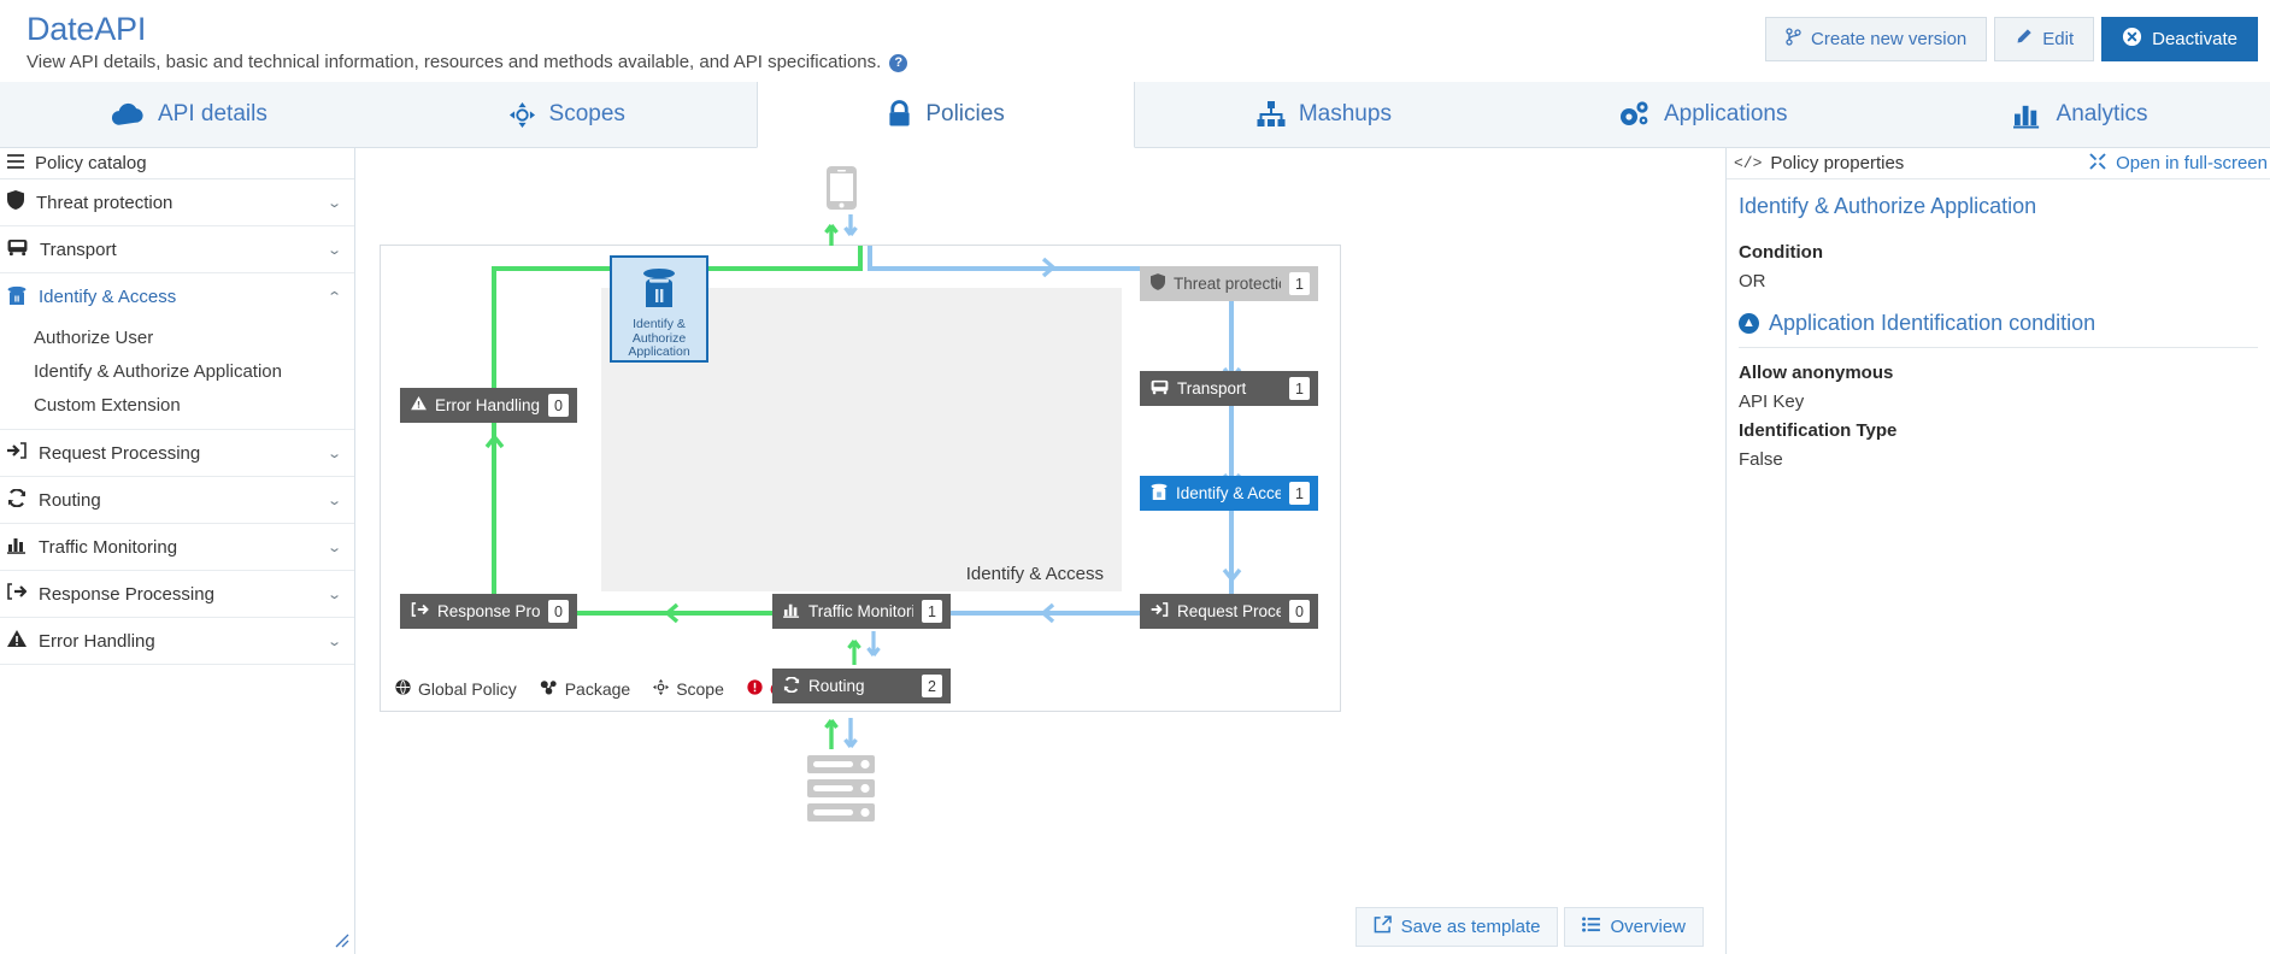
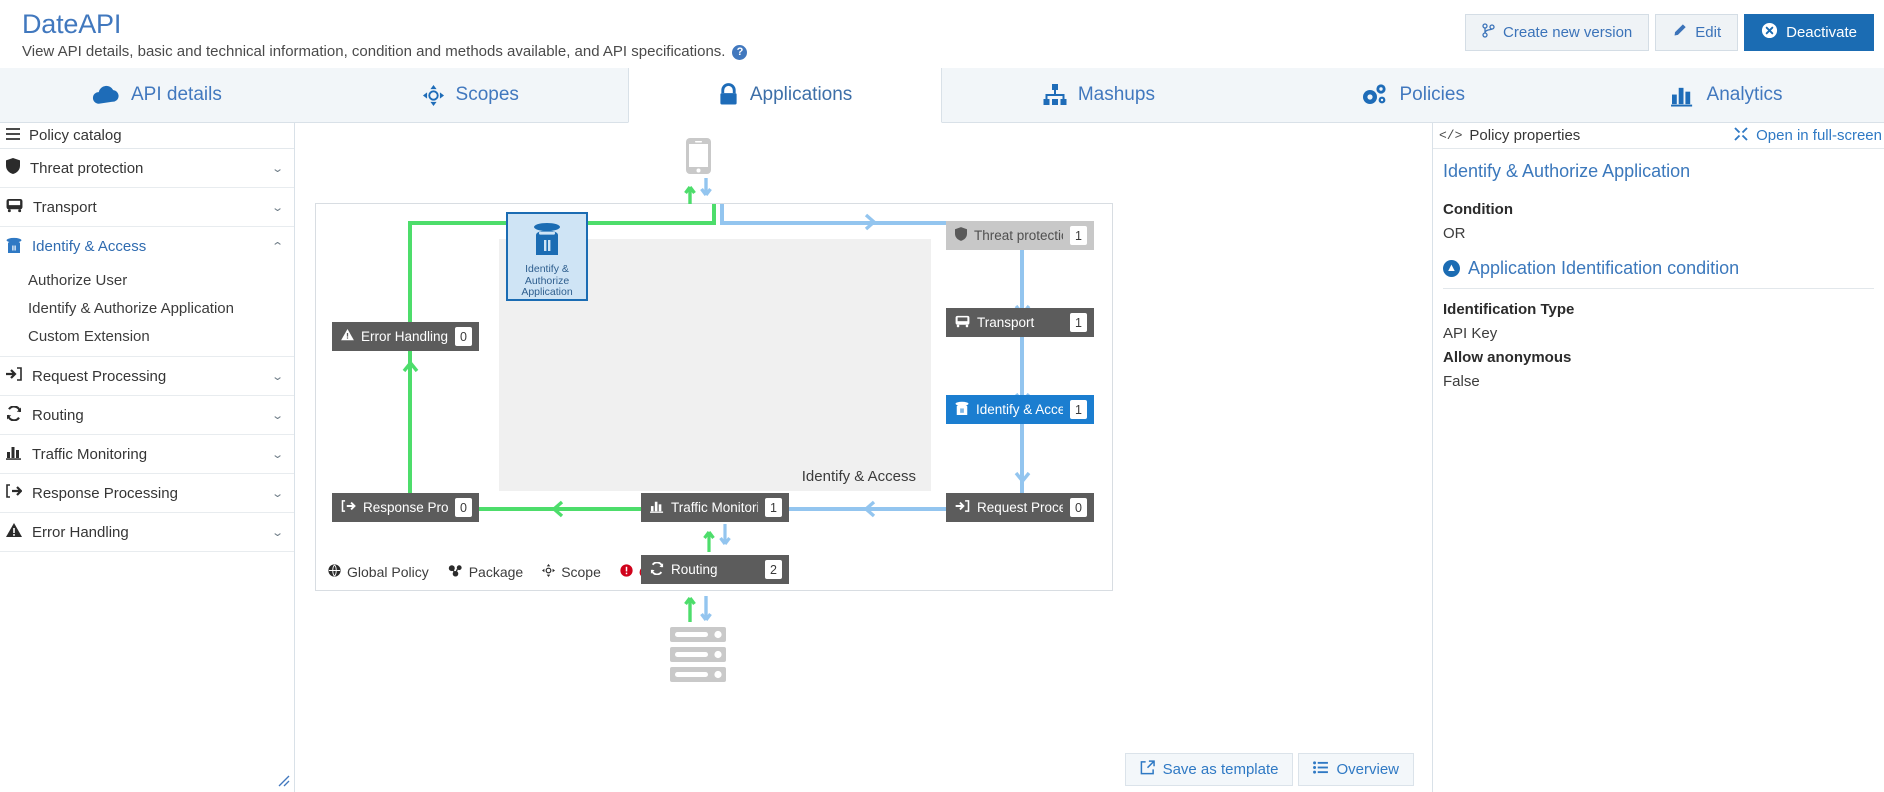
  DateAPI
- View API details, basic and technical information, resources and methods available, and API specifications.
+ View API details, basic and technical information, condition and methods available, and API specifications.
  ?
  Create new version
  Edit
  Deactivate
  API details
  Scopes
- Policies
+ Applications
  Mashups
- Applications
+ Policies
  Analytics
  Policy catalog
  Threat protection
  ⌄
  Transport
  ⌄
  Identify & Access
  ⌃
  Authorize User
  Identify & Authorize Application
  Custom Extension
  Request Processing
  ⌄
  Routing
  ⌄
  Traffic Monitoring
  ⌄
  Response Processing
  ⌄
  Error Handling
  ⌄
  Identify & Access
  Error Handling
  0
  Threat protecti
  1
  Transport
  1
  Identify & Acce
  1
  0
  Traffic Monitor
  1
  0
  Routing
  2
  Identify &
  Authorize
  Application
  Global Policy
  Package
  Scope
  Save as template
  Overview
  </>
  Policy properties
  Open in full-screen
  Identify & Authorize Application
  Condition
  OR
  ▲
  Application Identification condition
- Allow anonymous
+ Identification Type
  API Key
- Identification Type
+ Allow anonymous
  False
